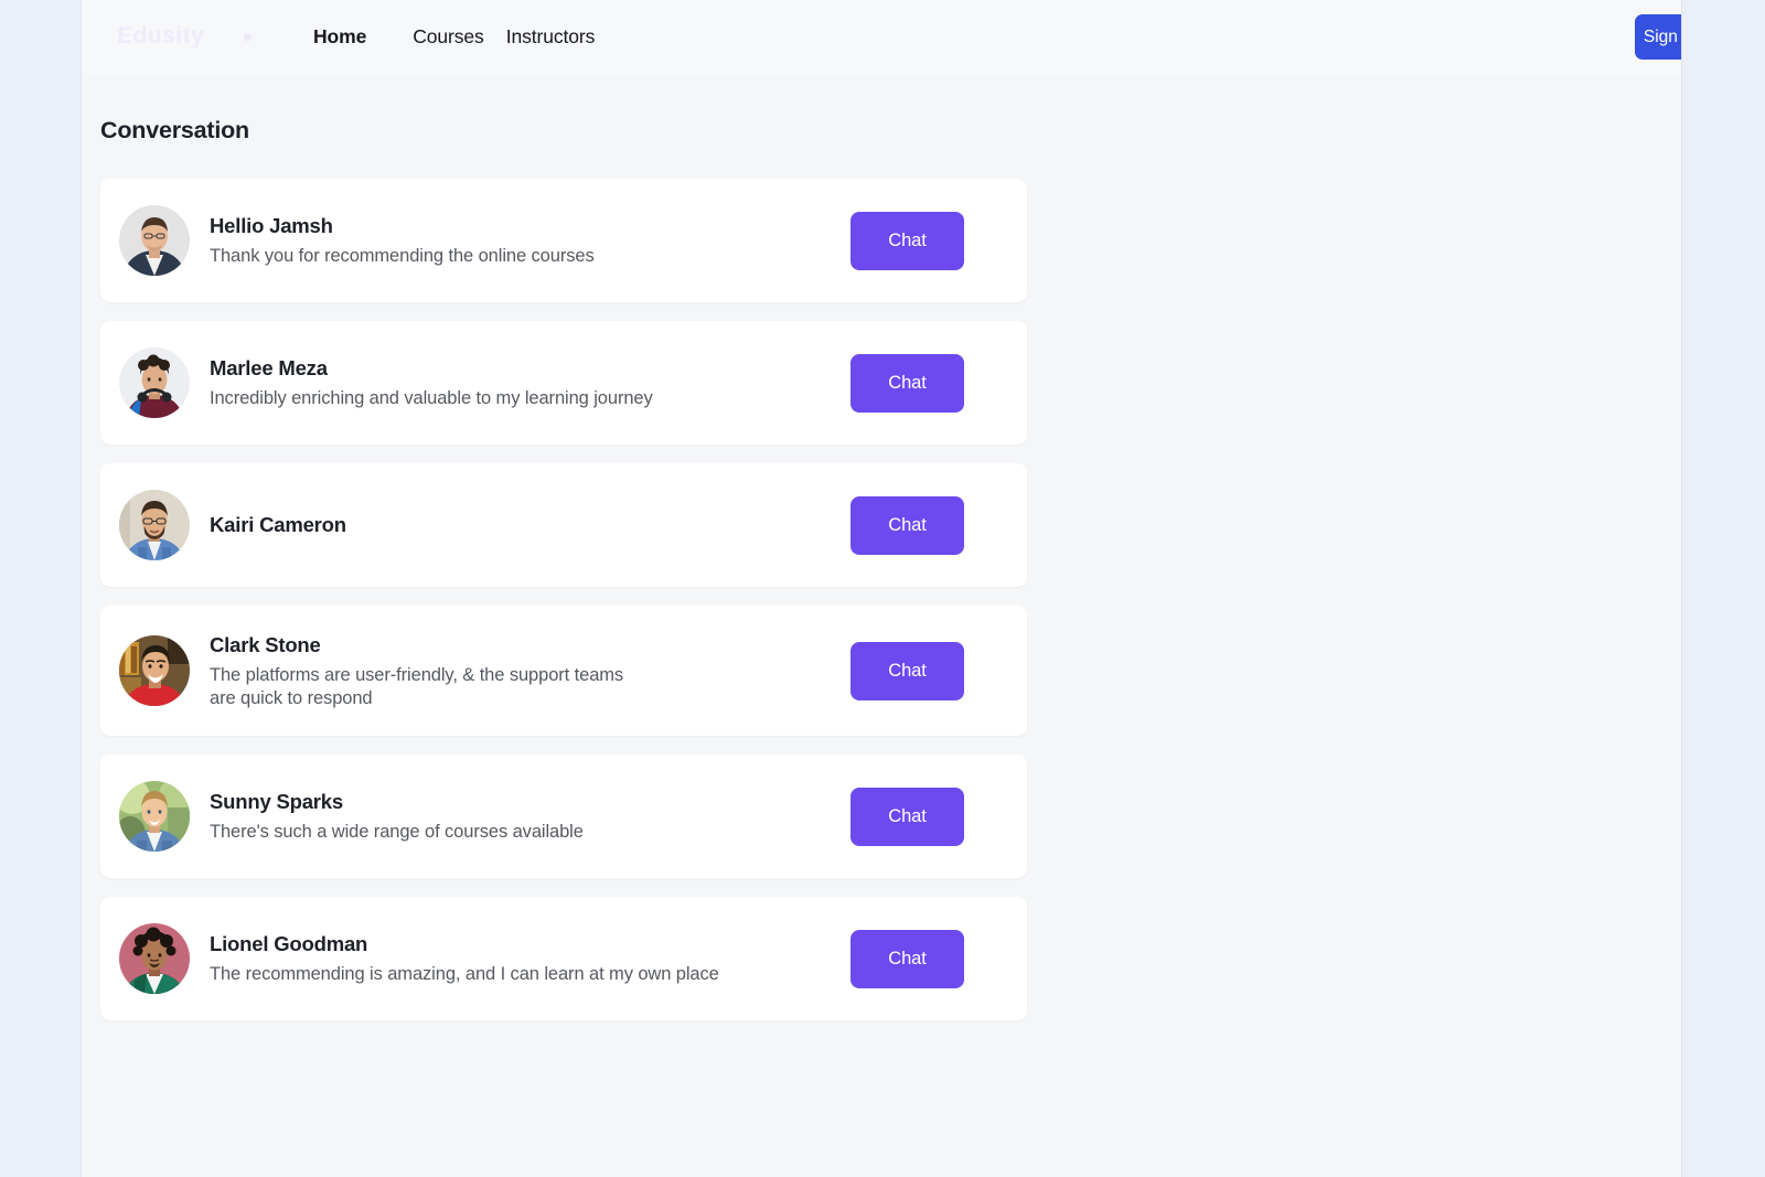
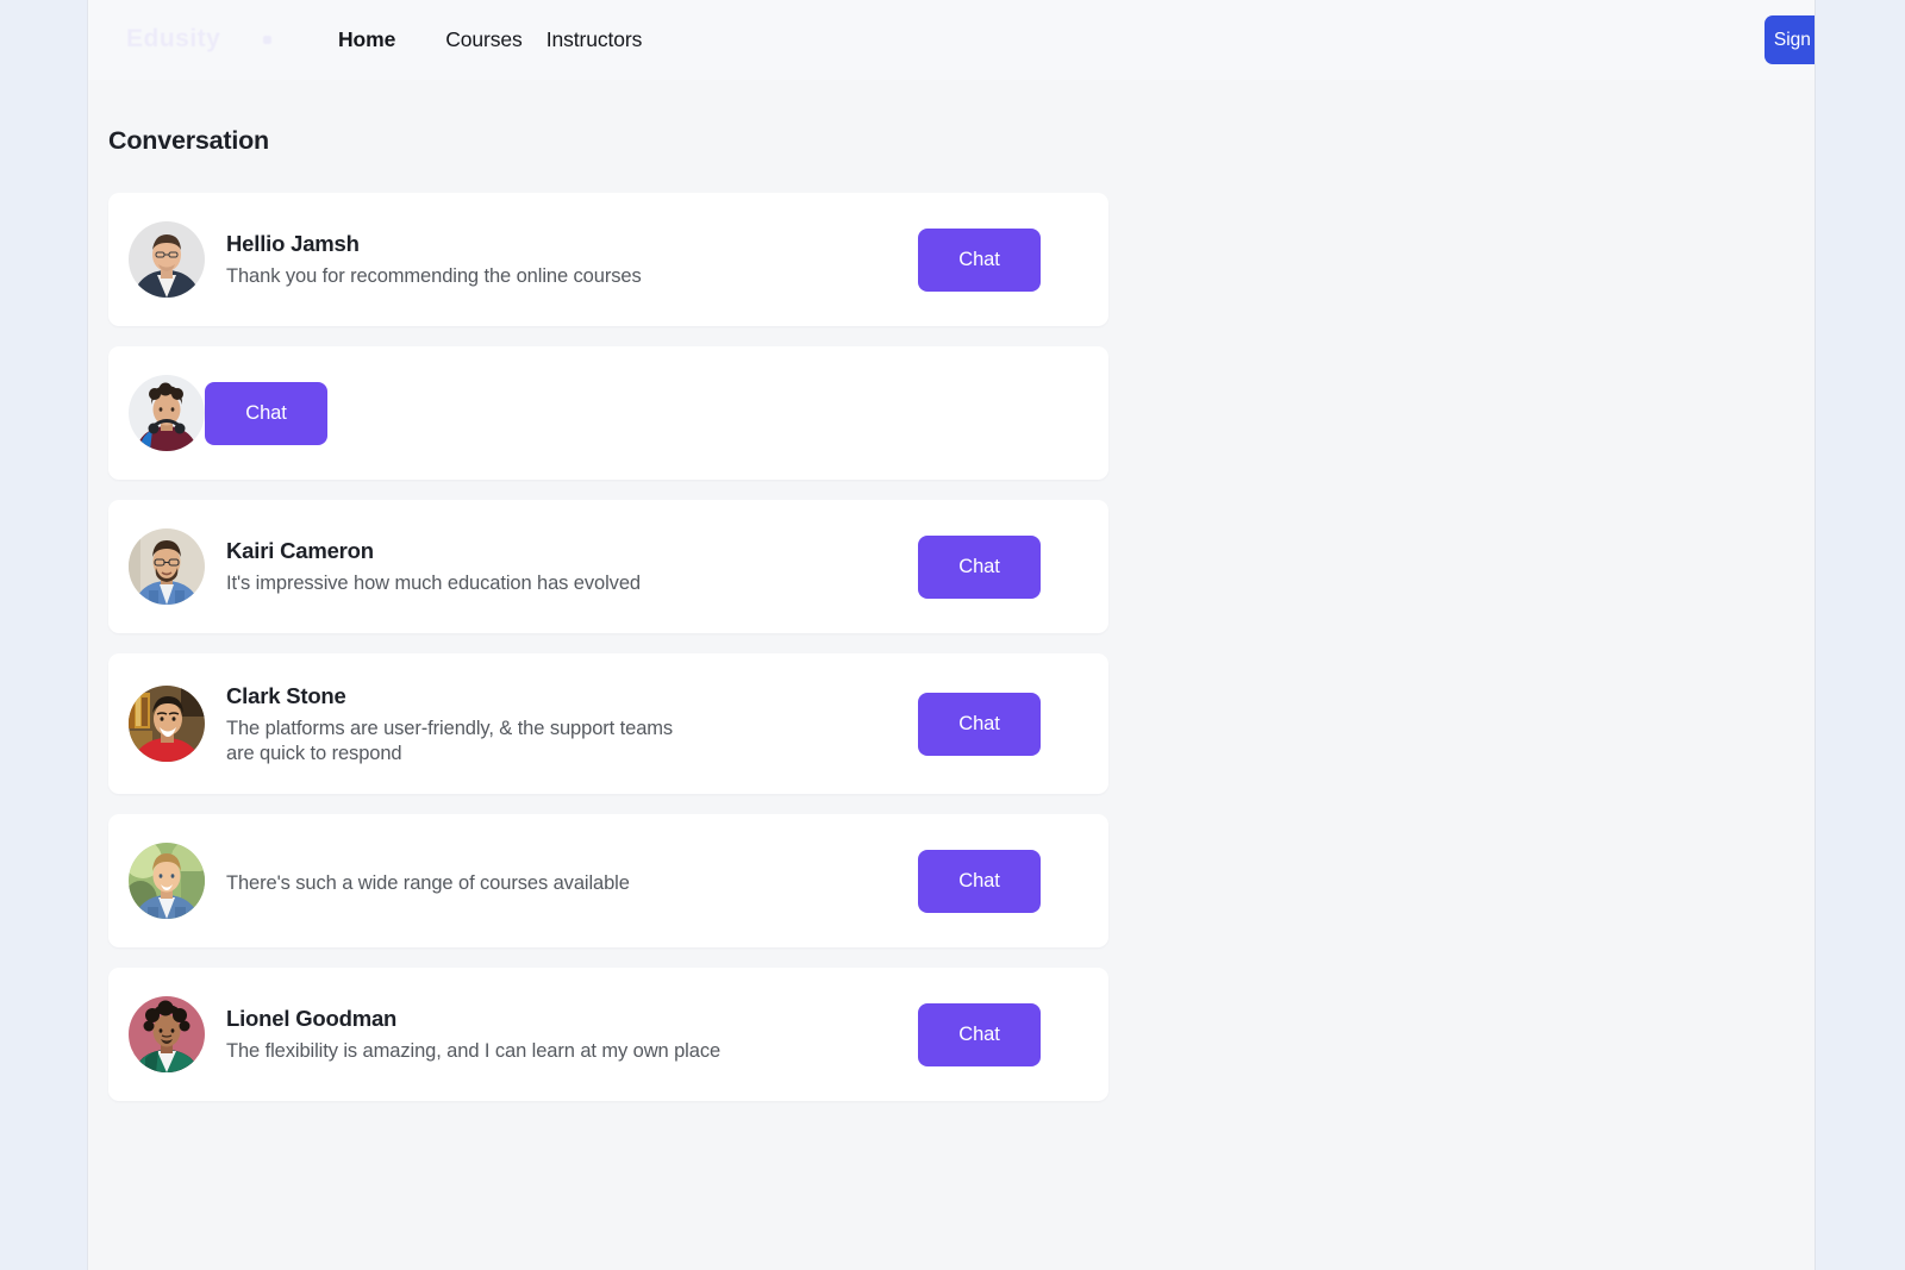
  Home
  Courses
  Instructors
  Conversation
  Hellio Jamsh
  Thank you for recommending the online courses
  Chat
- Marlee Meza
- Incredibly enriching and valuable to my learning journey
  Chat
  Kairi Cameron
+ It's impressive how much education has evolved
  Chat
  Clark Stone
  The platforms are user-friendly, & the support teams
  are quick to respond
  Chat
- Sunny Sparks
  There's such a wide range of courses available
  Chat
  Lionel Goodman
- The recommending is amazing, and I can learn at my own place
+ The flexibility is amazing, and I can learn at my own place
  Chat
